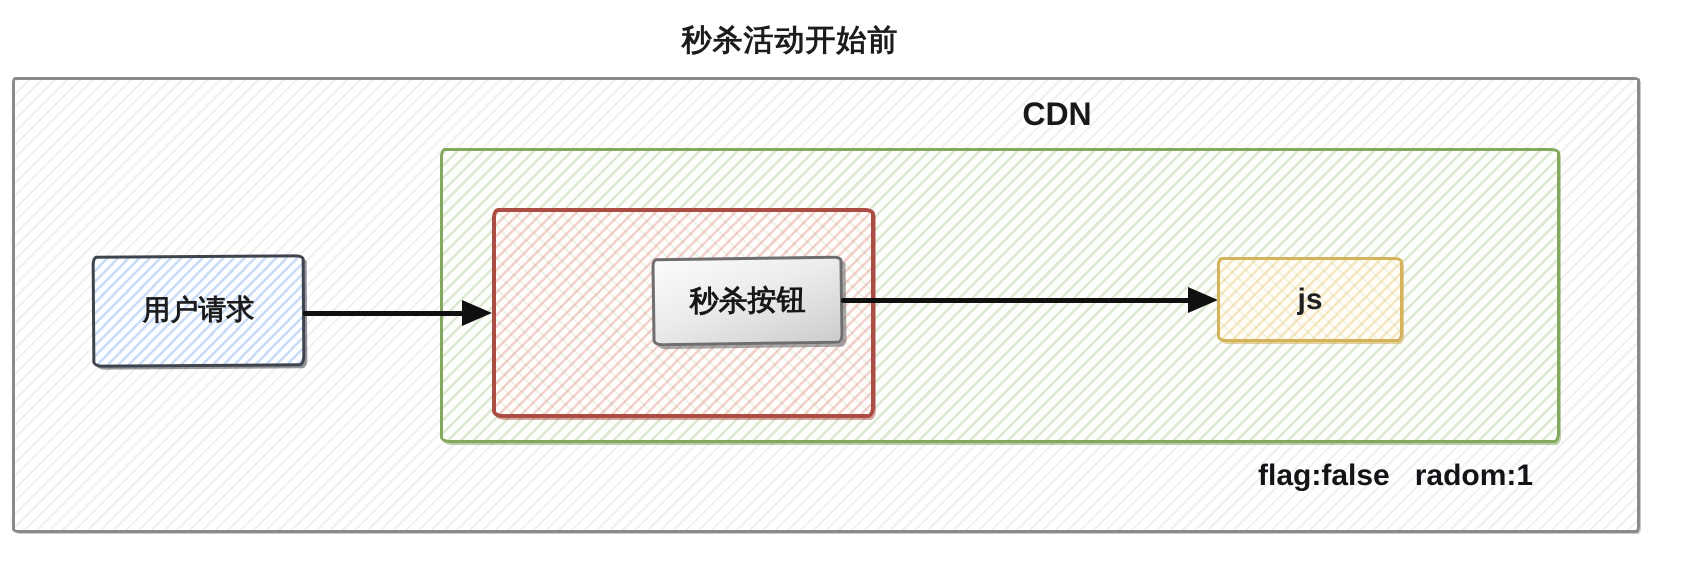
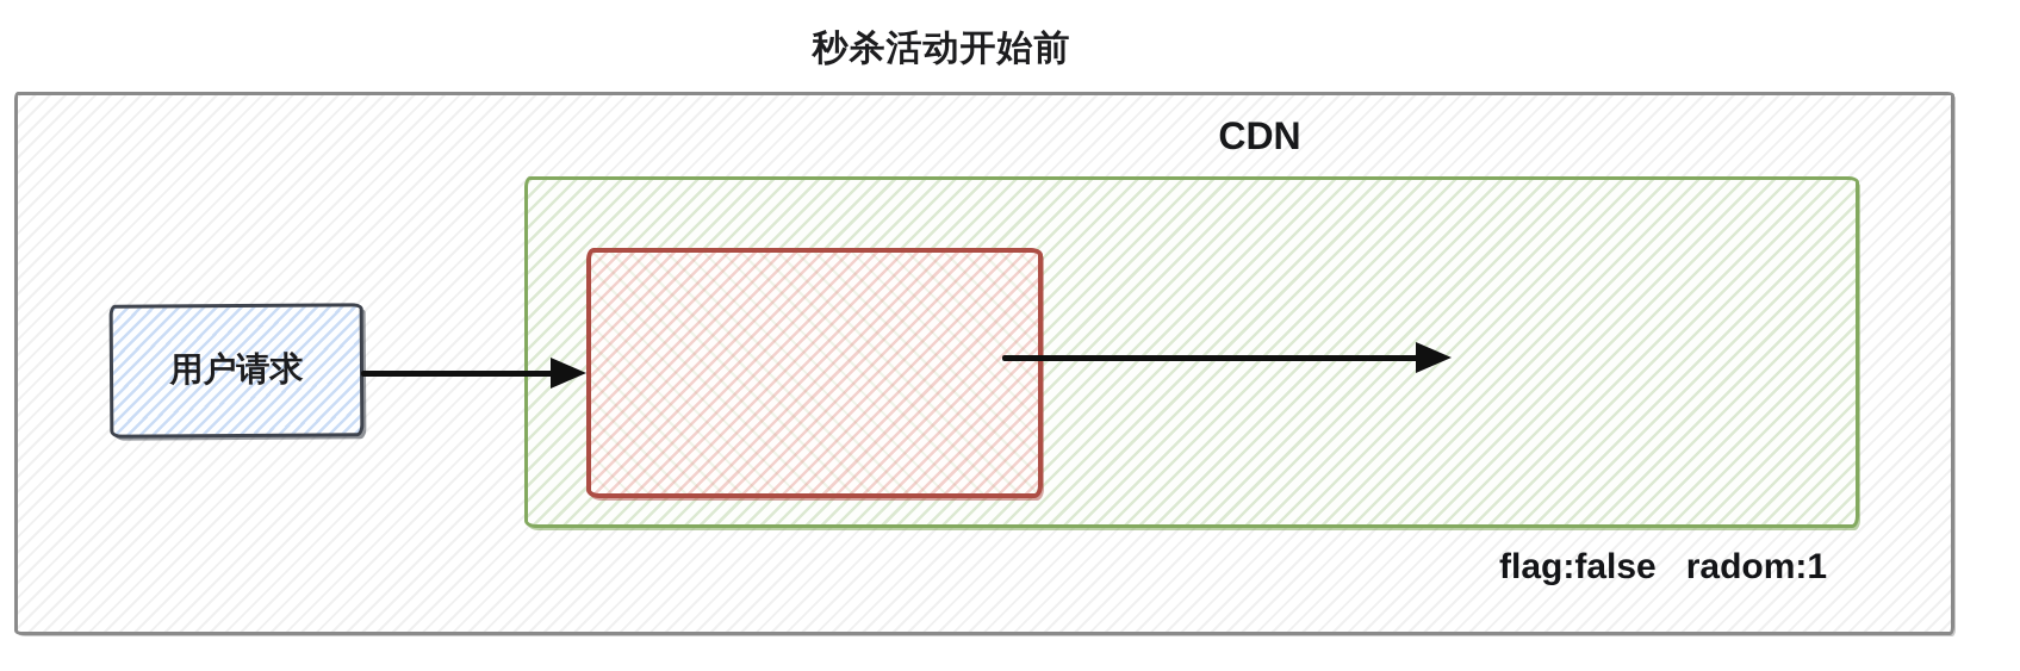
  秒杀活动开始前
  CDN
  用户请求
- 秒杀按钮
- js
  flag:false radom:1
